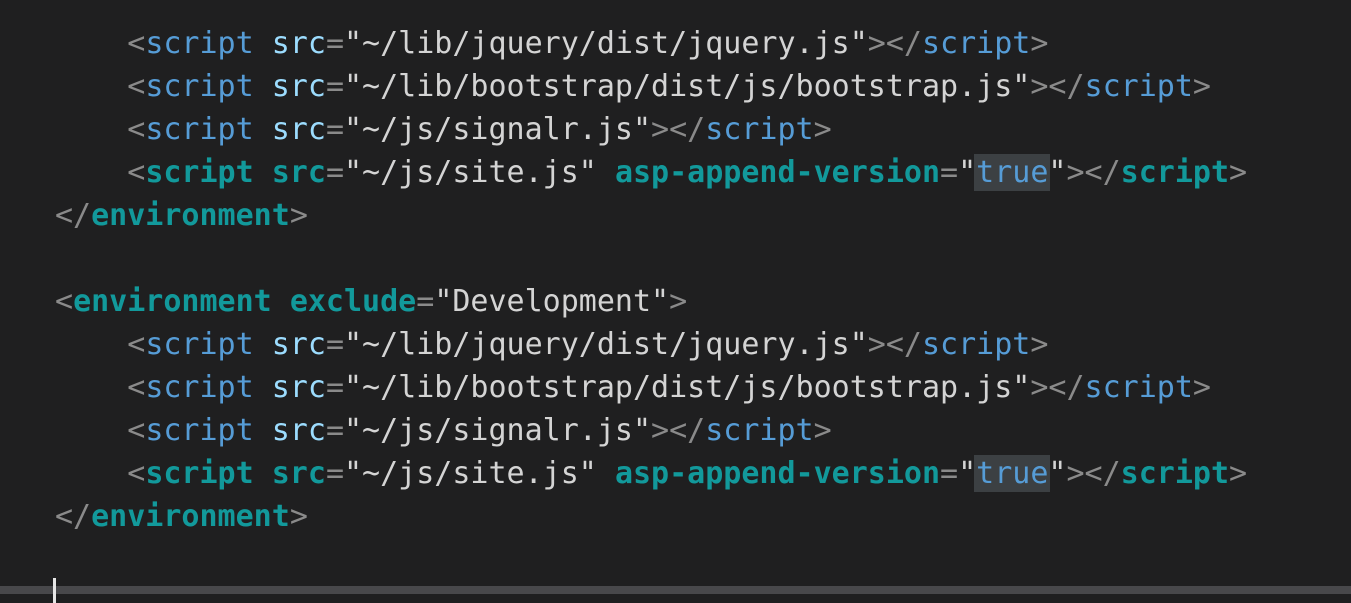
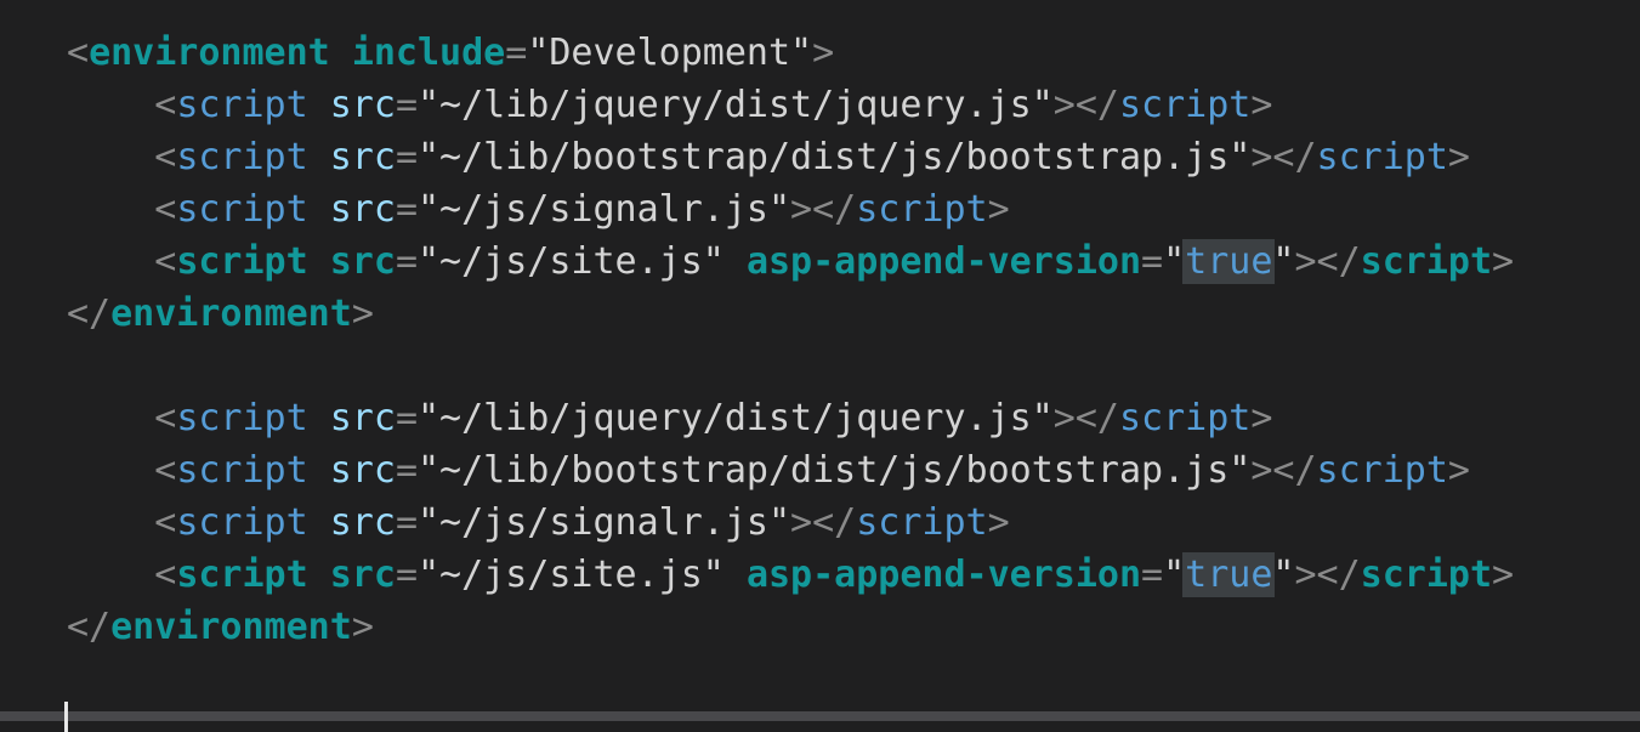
+ <environment include="Development">
  <script src="~/lib/jquery/dist/jquery.js"></script>
  <script src="~/lib/bootstrap/dist/js/bootstrap.js"></script>
  <script src="~/js/signalr.js"></script>
  <script src="~/js/site.js" asp-append-version="true"></script>
  </environment>
- <environment exclude="Development">
  <script src="~/lib/jquery/dist/jquery.js"></script>
  <script src="~/lib/bootstrap/dist/js/bootstrap.js"></script>
  <script src="~/js/signalr.js"></script>
  <script src="~/js/site.js" asp-append-version="true"></script>
  </environment>
